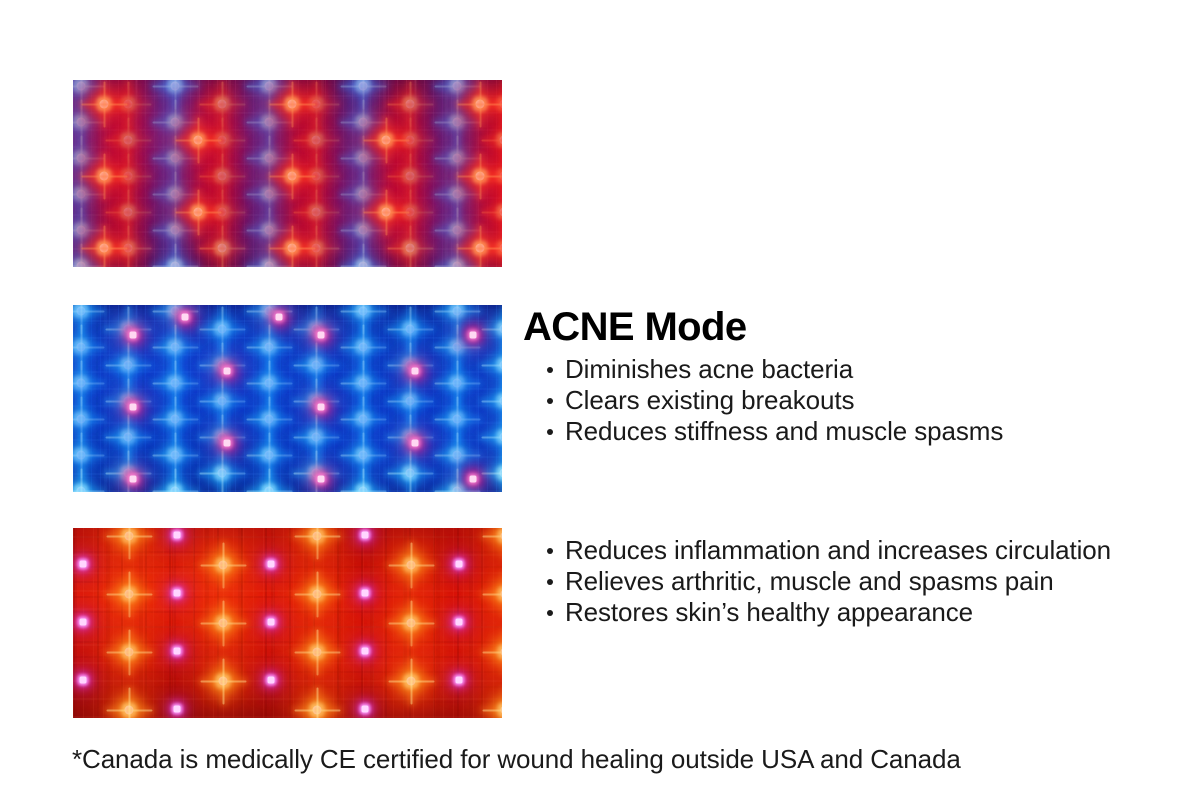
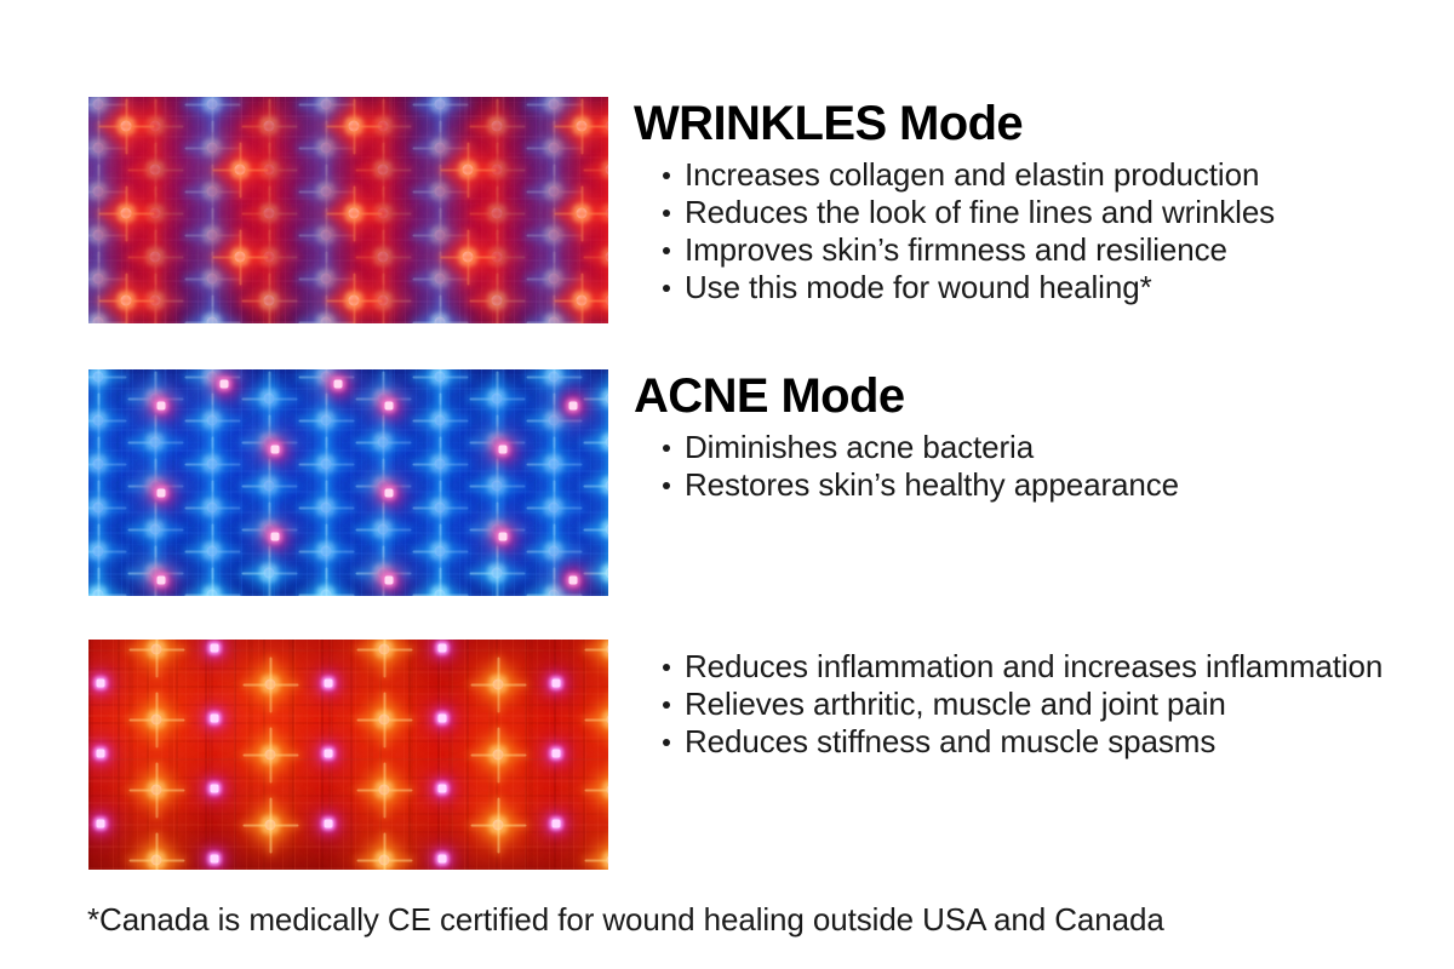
+ WRINKLES Mode
+ Increases collagen and elastin production
+ Reduces the look of fine lines and wrinkles
+ Improves skin’s firmness and resilience
+ Use this mode for wound healing*
  ACNE Mode
  Diminishes acne bacteria
- Clears existing breakouts
- Reduces stiffness and muscle spasms
+ Restores skin’s healthy appearance
- Reduces inflammation and increases circulation
+ Reduces inflammation and increases inflammation
- Relieves arthritic, muscle and spasms pain
+ Relieves arthritic, muscle and joint pain
- Restores skin’s healthy appearance
+ Reduces stiffness and muscle spasms
  *Canada is medically CE certified for wound healing outside USA and Canada
